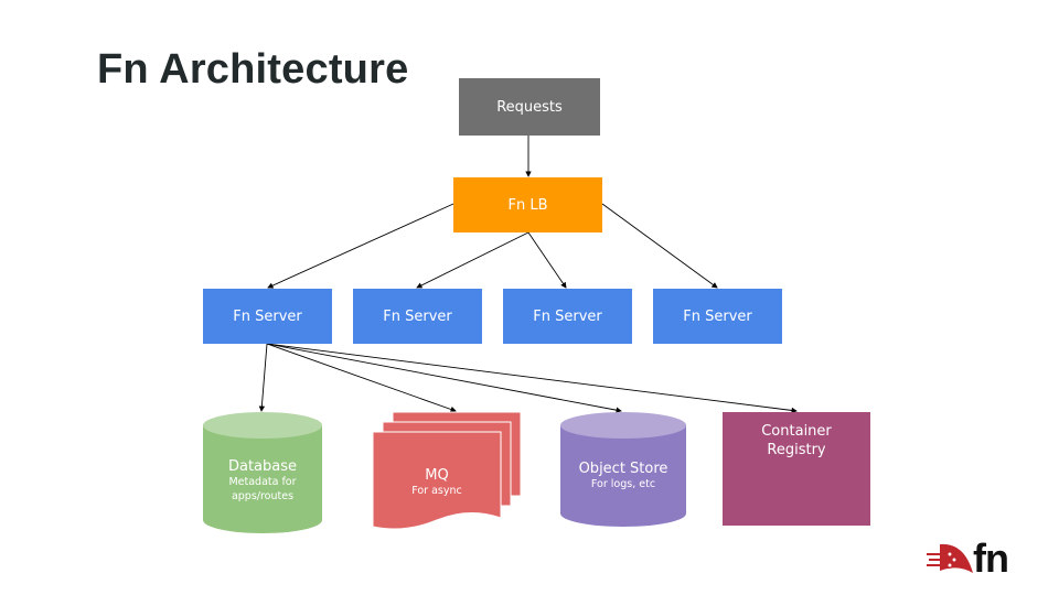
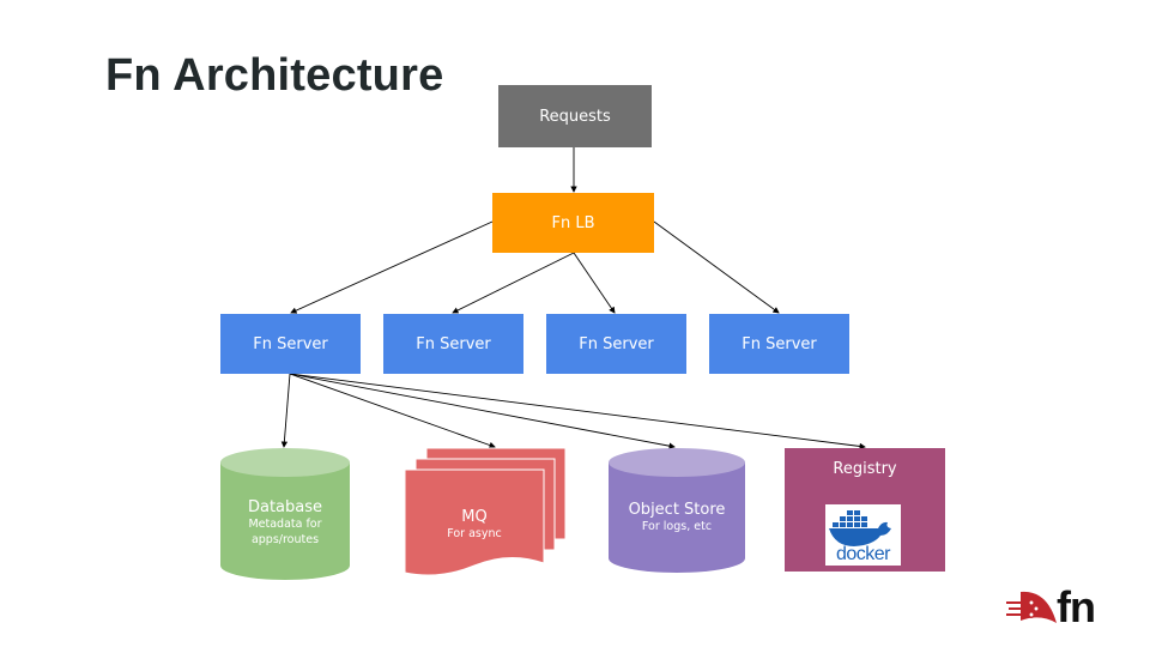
  Fn Architecture
  Requests
  Fn LB
  Fn Server
  Fn Server
  Fn Server
  Fn Server
  Database
  Metadata for
  apps/routes
  MQ
  For async
  Object Store
  For logs, etc
- Container
  Registry
+ docker
  fn
